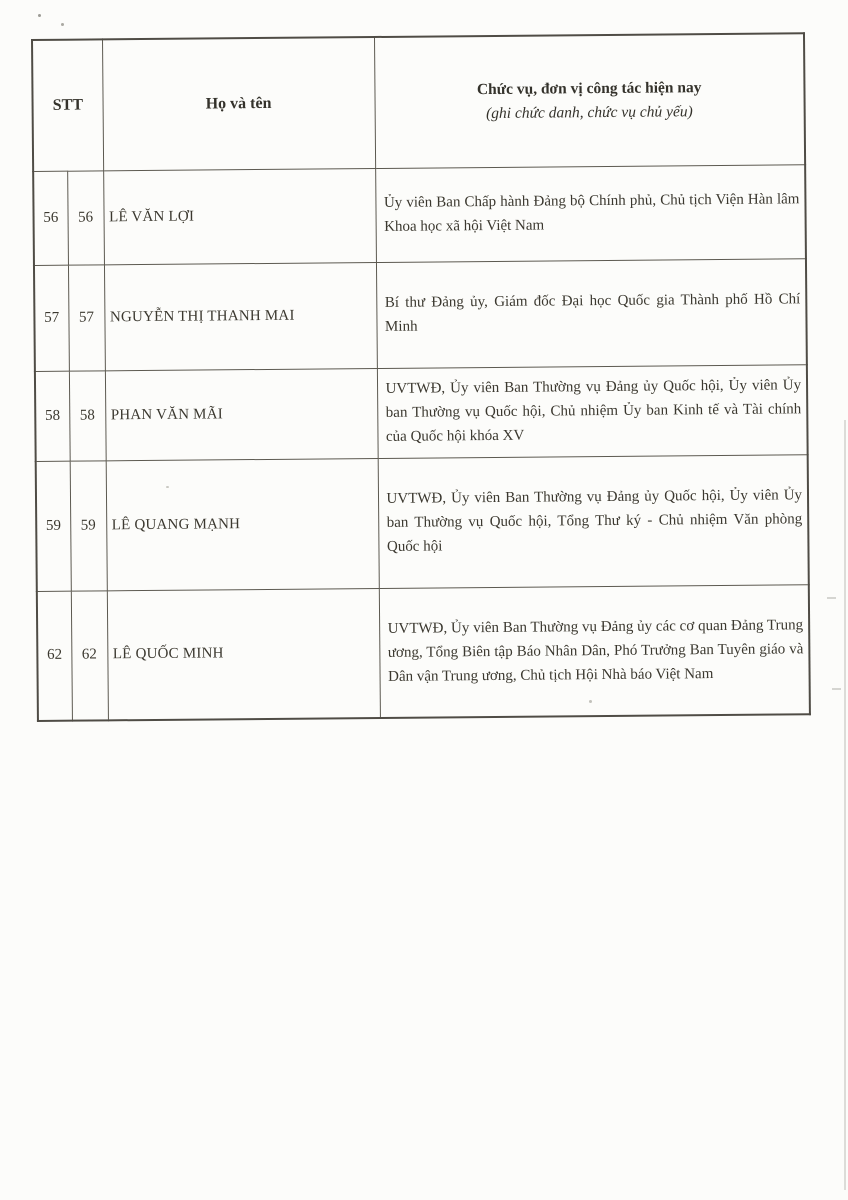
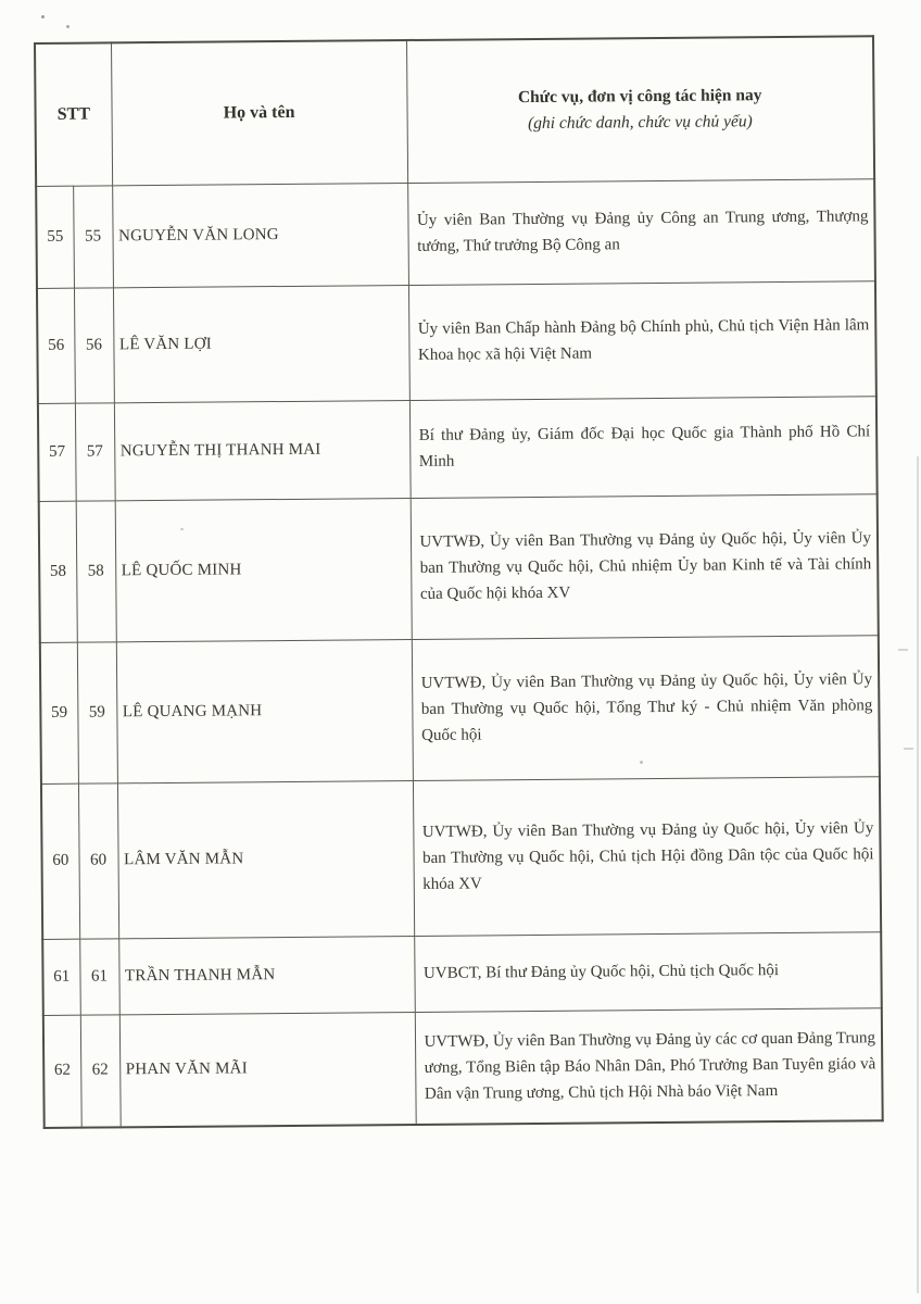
  STT	Họ và tên	Chức vụ, đơn vị công tác hiện nay (ghi chức danh, chức vụ chủ yếu)
+ 55	55	NGUYỄN VĂN LONG	Ủy viên Ban Thường vụ Đảng ủy Công an Trung ương, Thượng tướng, Thứ trưởng Bộ Công an
  56	56	LÊ VĂN LỢI	Ủy viên Ban Chấp hành Đảng bộ Chính phủ, Chủ tịch Viện Hàn lâm Khoa học xã hội Việt Nam
  57	57	NGUYỄN THỊ THANH MAI	Bí thư Đảng ủy, Giám đốc Đại học Quốc gia Thành phố Hồ Chí Minh
- 58	58	PHAN VĂN MÃI	UVTWĐ, Ủy viên Ban Thường vụ Đảng ủy Quốc hội, Ủy viên Ủy ban Thường vụ Quốc hội, Chủ nhiệm Ủy ban Kinh tế và Tài chính của Quốc hội khóa XV
+ 58	58	LÊ QUỐC MINH	UVTWĐ, Ủy viên Ban Thường vụ Đảng ủy Quốc hội, Ủy viên Ủy ban Thường vụ Quốc hội, Chủ nhiệm Ủy ban Kinh tế và Tài chính của Quốc hội khóa XV
  59	59	LÊ QUANG MẠNH	UVTWĐ, Ủy viên Ban Thường vụ Đảng ủy Quốc hội, Ủy viên Ủy ban Thường vụ Quốc hội, Tổng Thư ký - Chủ nhiệm Văn phòng Quốc hội
+ 60	60	LÂM VĂN MẪN	UVTWĐ, Ủy viên Ban Thường vụ Đảng ủy Quốc hội, Ủy viên Ủy ban Thường vụ Quốc hội, Chủ tịch Hội đồng Dân tộc của Quốc hội khóa XV
+ 61	61	TRẦN THANH MẪN	UVBCT, Bí thư Đảng ủy Quốc hội, Chủ tịch Quốc hội
- 62	62	LÊ QUỐC MINH	UVTWĐ, Ủy viên Ban Thường vụ Đảng ủy các cơ quan Đảng Trung ương, Tổng Biên tập Báo Nhân Dân, Phó Trưởng Ban Tuyên giáo và Dân vận Trung ương, Chủ tịch Hội Nhà báo Việt Nam
+ 62	62	PHAN VĂN MÃI	UVTWĐ, Ủy viên Ban Thường vụ Đảng ủy các cơ quan Đảng Trung ương, Tổng Biên tập Báo Nhân Dân, Phó Trưởng Ban Tuyên giáo và Dân vận Trung ương, Chủ tịch Hội Nhà báo Việt Nam
